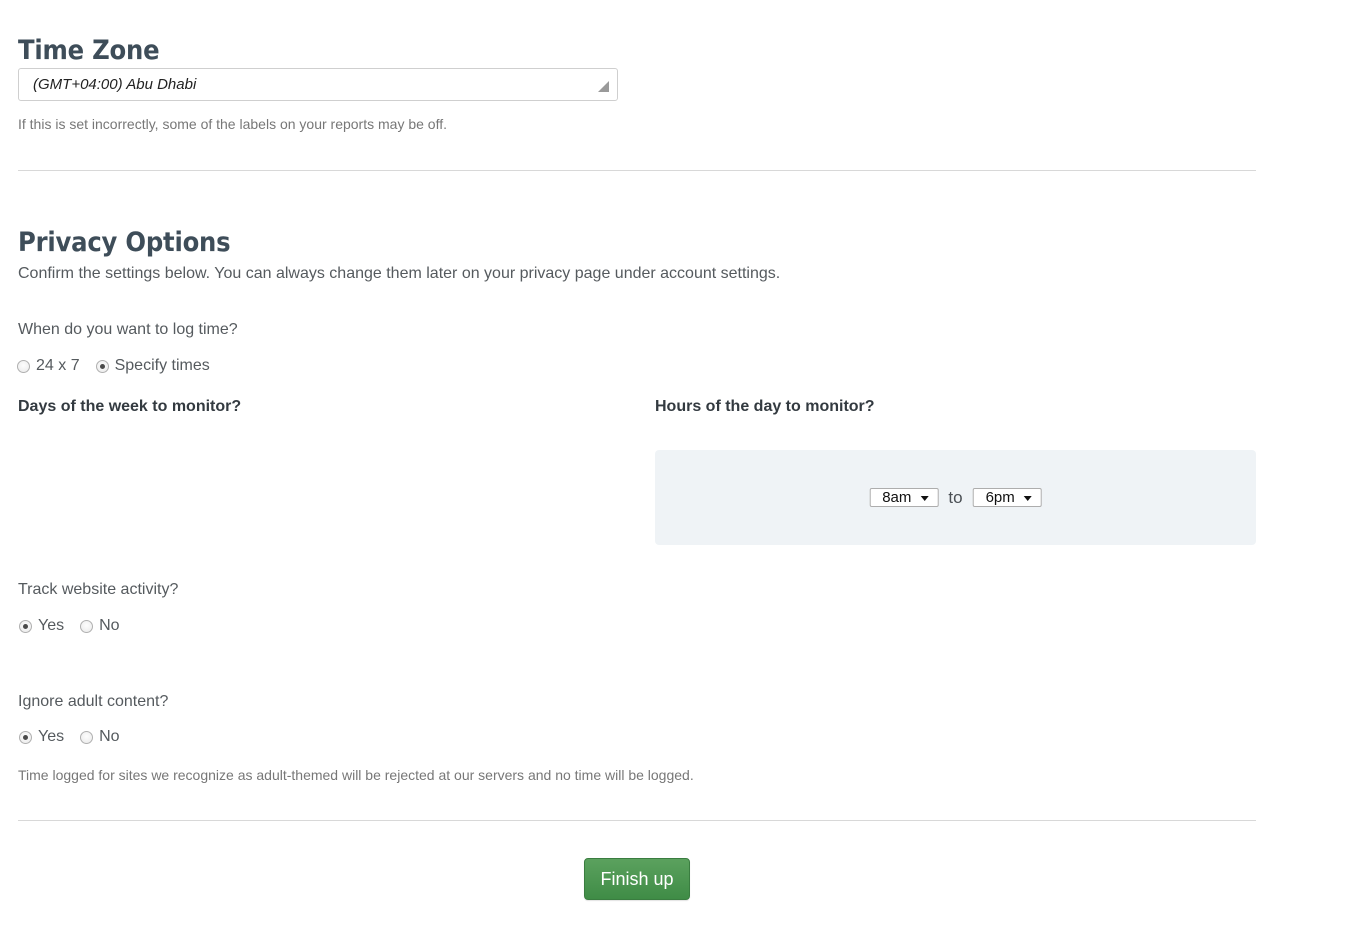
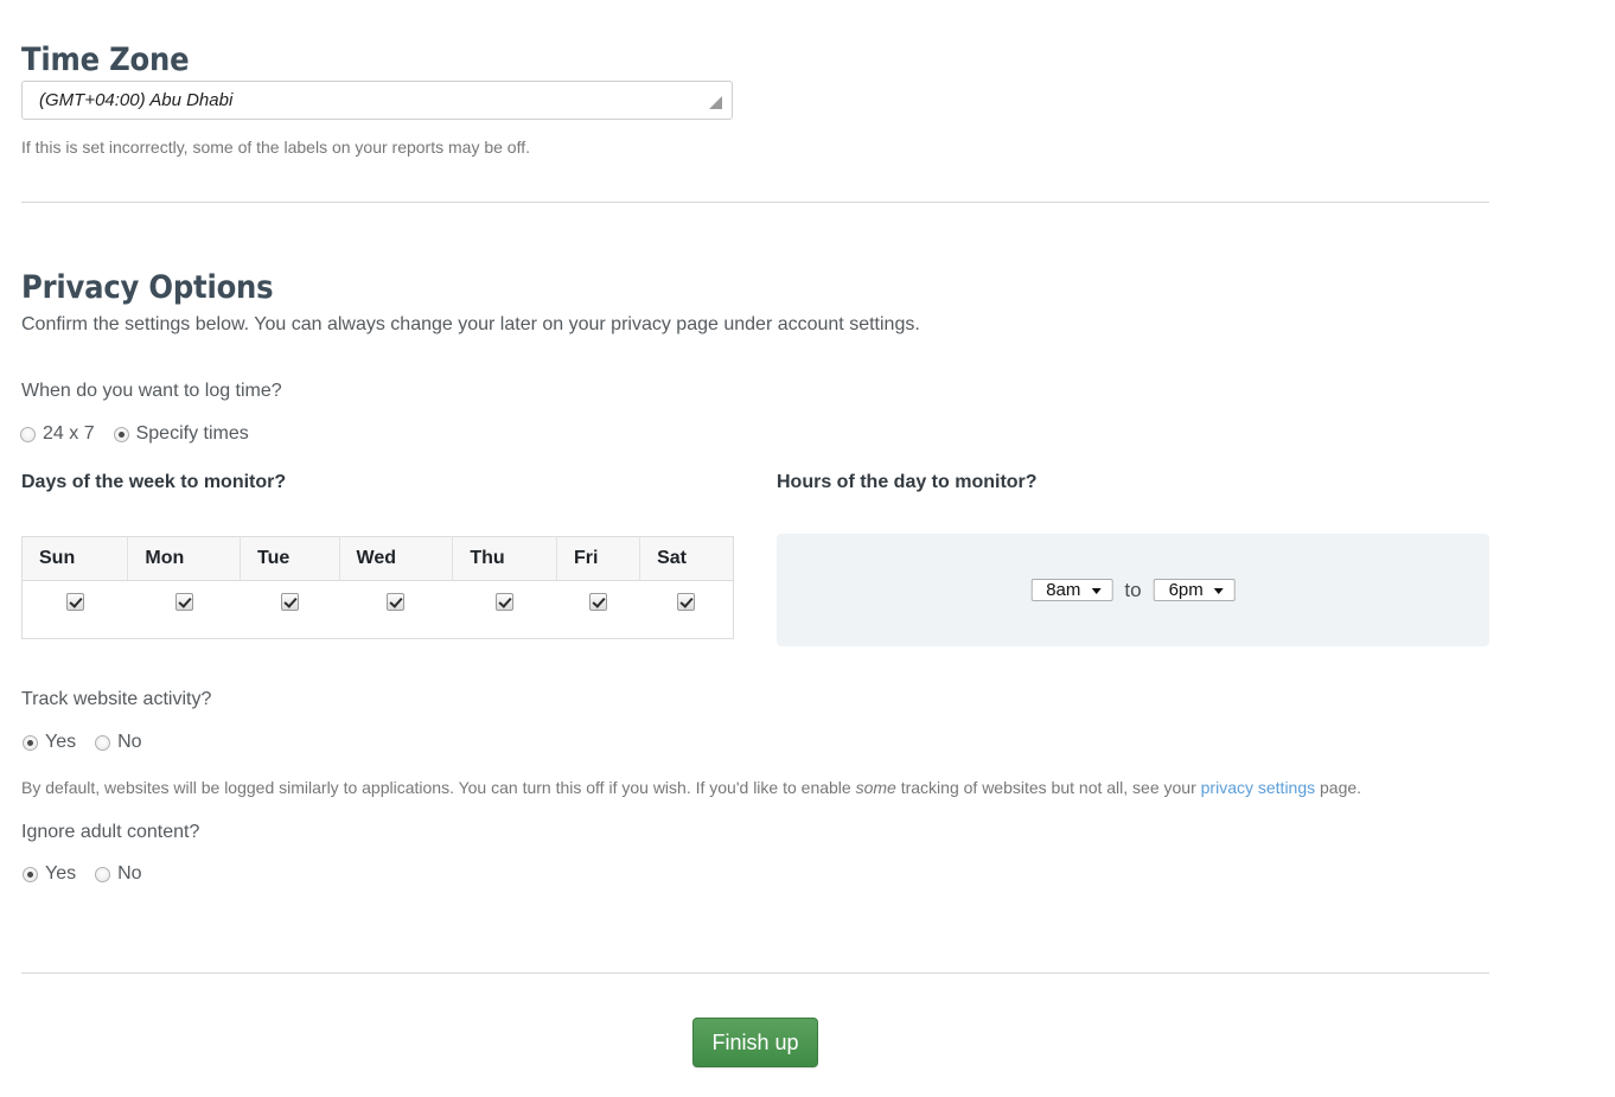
  Time Zone
  (GMT+04:00) Abu Dhabi
  If this is set incorrectly, some of the labels on your reports may be off.
  Privacy Options
- Confirm the settings below. You can always change them later on your privacy page under account settings.
+ Confirm the settings below. You can always change your later on your privacy page under account settings.
  When do you want to log time?
  24 x 7
  Specify times
  Days of the week to monitor?
+ Sun	Mon	Tue	Wed	Thu	Fri	Sat
  Hours of the day to monitor?
  8am
  to
  6pm
  Track website activity?
  Yes
  No
+ By default, websites will be logged similarly to applications. You can turn this off if you wish. If you'd like to enable some tracking of websites but not all, see your privacy settings page.
  Ignore adult content?
  Yes
  No
- Time logged for sites we recognize as adult-themed will be rejected at our servers and no time will be logged.
  Finish up
